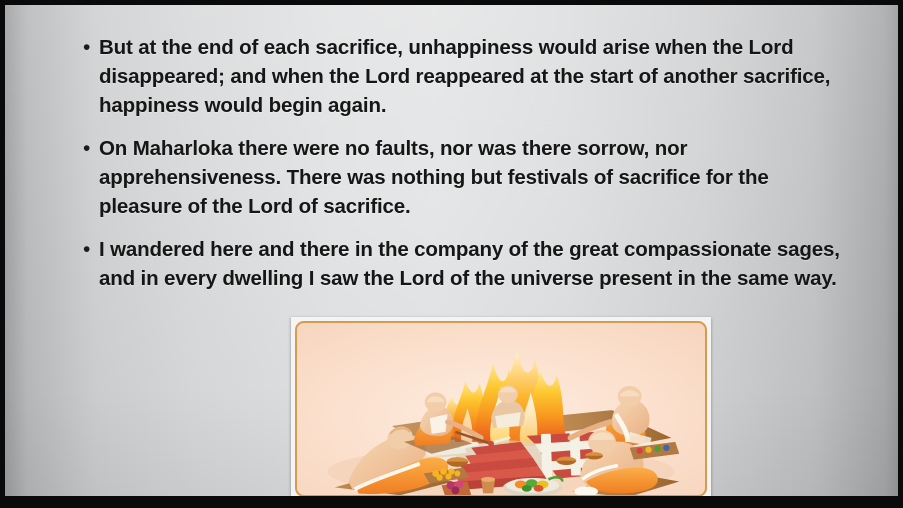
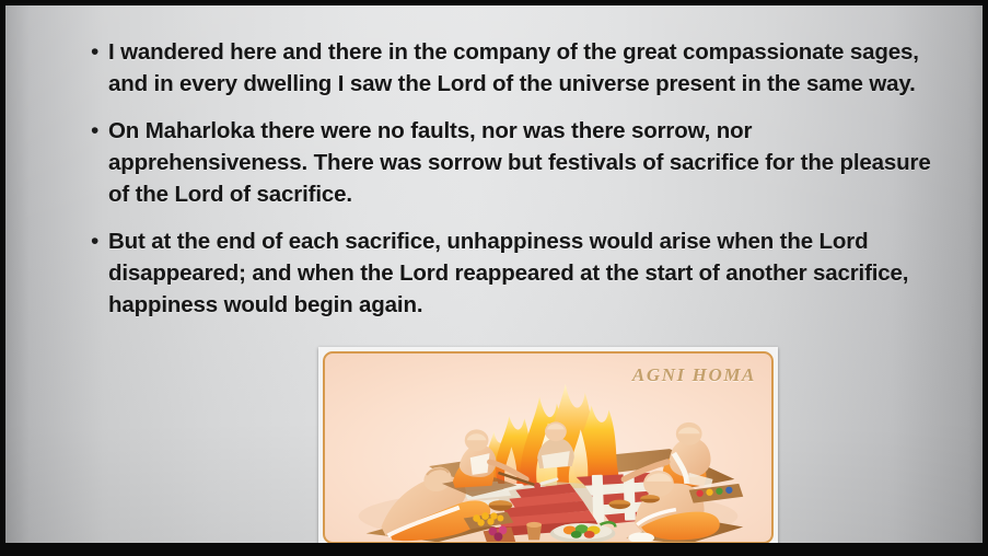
  •
- But at the end of each sacrifice, unhappiness would arise when the Lord disappeared; and when the Lord reappeared at the start of another sacrifice, happiness would begin again.
+ I wandered here and there in the company of the great compassionate sages, and in every dwelling I saw the Lord of the universe present in the same way.
  •
- On Maharloka there were no faults, nor was there sorrow, nor apprehensiveness. There was nothing but festivals of sacrifice for the pleasure of the Lord of sacrifice.
+ On Maharloka there were no faults, nor was there sorrow, nor apprehensiveness. There was sorrow but festivals of sacrifice for the pleasure of the Lord of sacrifice.
  •
- I wandered here and there in the company of the great compassionate sages, and in every dwelling I saw the Lord of the universe present in the same way.
+ But at the end of each sacrifice, unhappiness would arise when the Lord disappeared; and when the Lord reappeared at the start of another sacrifice, happiness would begin again.
+ AGNI HOMA
